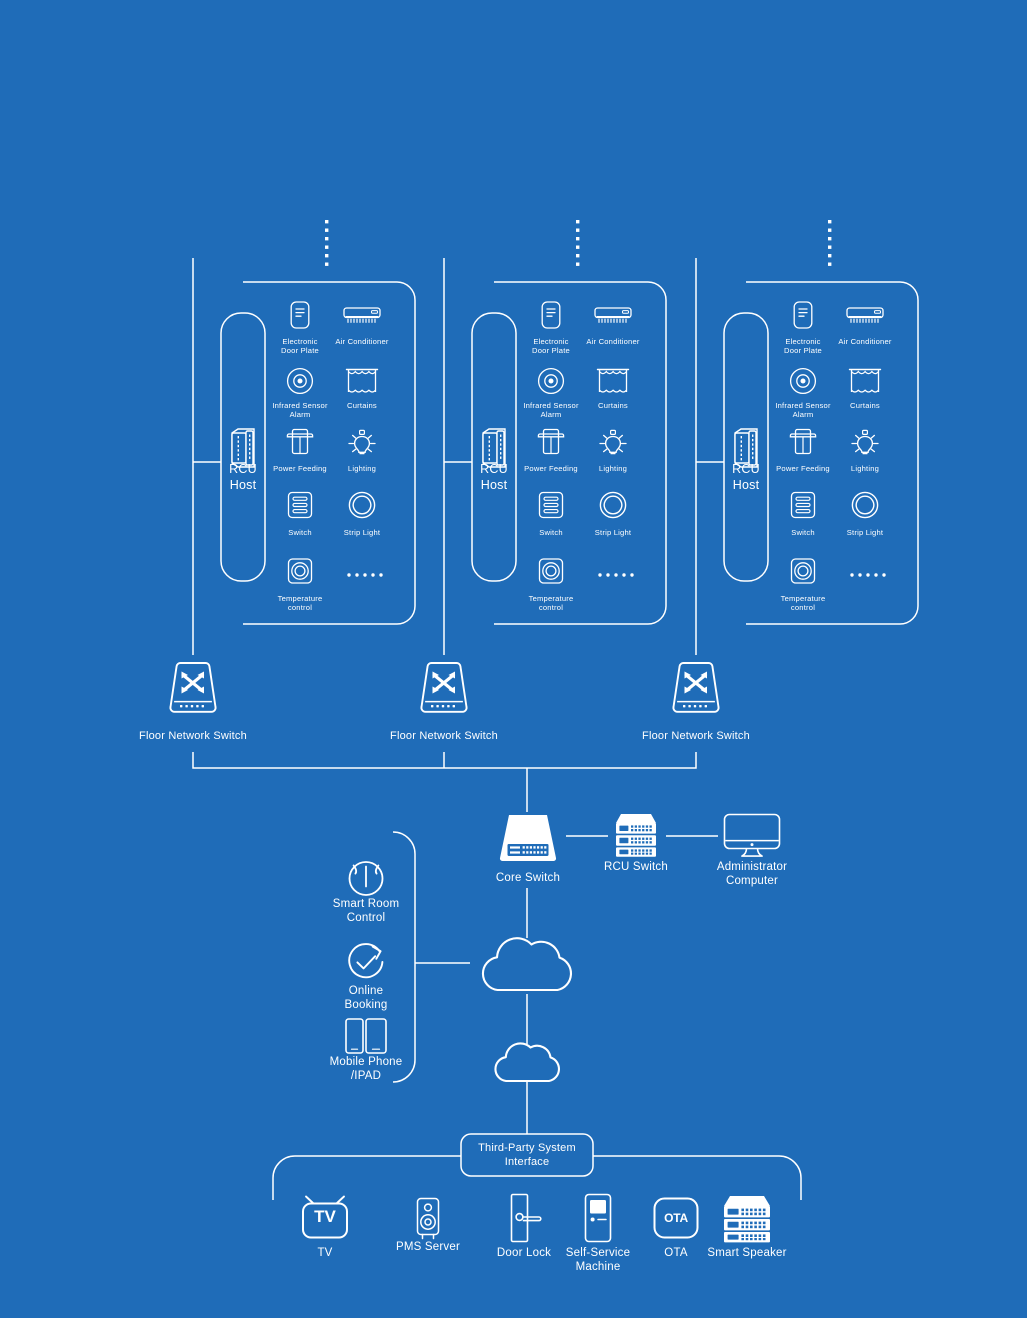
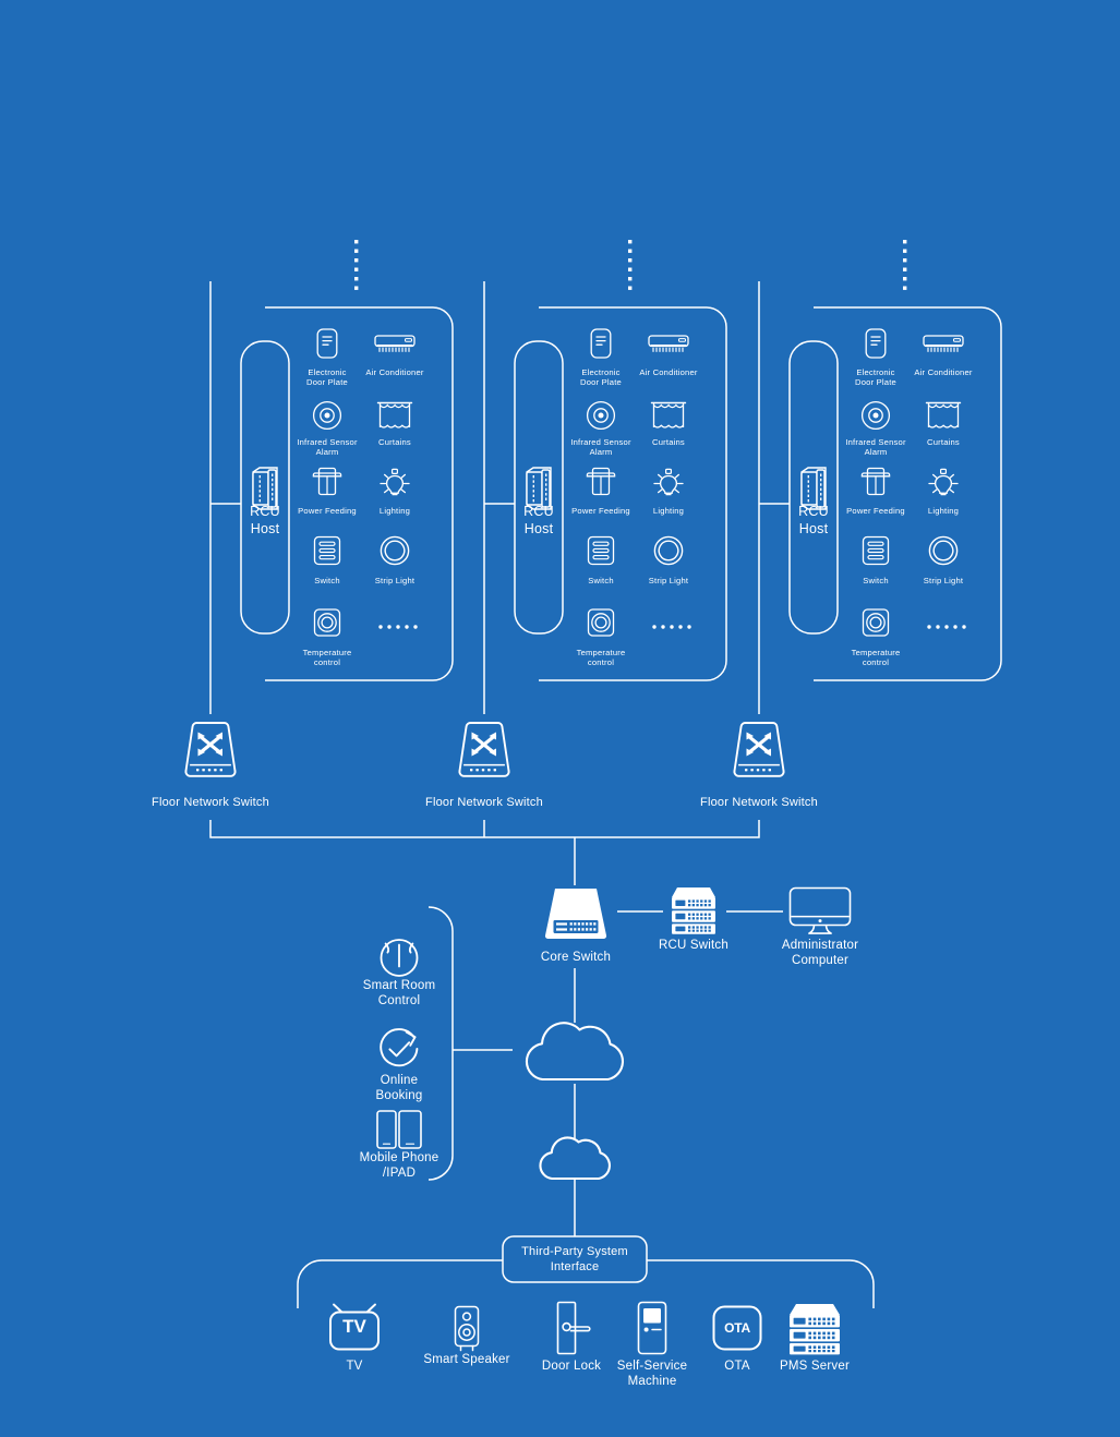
  RCU
  Host
  Electronic
  Door Plate
  Air Conditioner
  Infrared Sensor
  Alarm
  Curtains
  Power Feeding
  Lighting
  Switch
  Strip Light
  Temperature
  control
  RCU
  Host
  Electronic
  Door Plate
  Air Conditioner
  Infrared Sensor
  Alarm
  Curtains
  Power Feeding
  Lighting
  Switch
  Strip Light
  Temperature
  control
  RCU
  Host
  Electronic
  Door Plate
  Air Conditioner
  Infrared Sensor
  Alarm
  Curtains
  Power Feeding
  Lighting
  Switch
  Strip Light
  Temperature
  control
  Floor Network Switch
  Floor Network Switch
  Floor Network Switch
  Core Switch
  RCU Switch
  Administrator
  Computer
  Smart Room
  Control
  Online
  Booking
  Mobile Phone
  /IPAD
  Third-Party System
  Interface
  TV
  OTA
  TV
- PMS Server
+ Smart Speaker
  Door Lock
  Self-Service
  Machine
  OTA
- Smart Speaker
+ PMS Server
